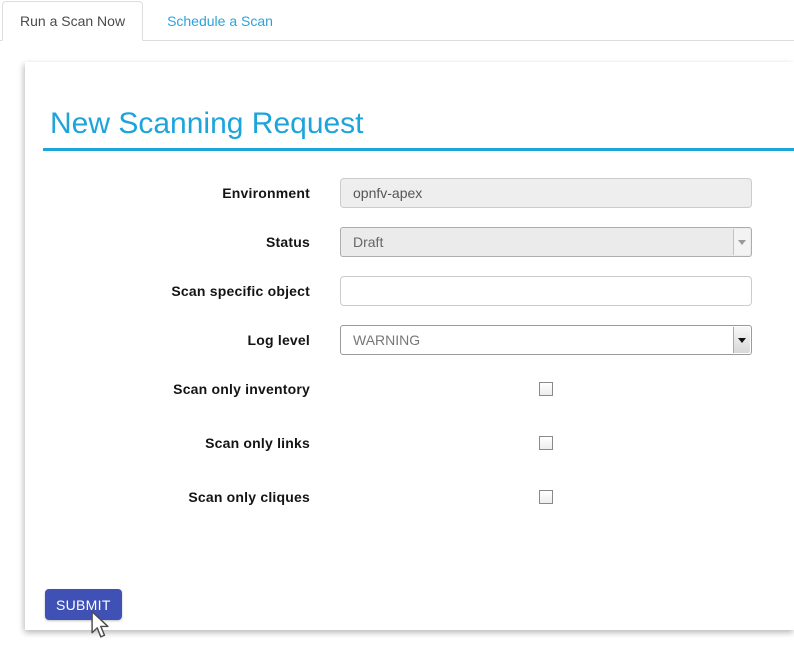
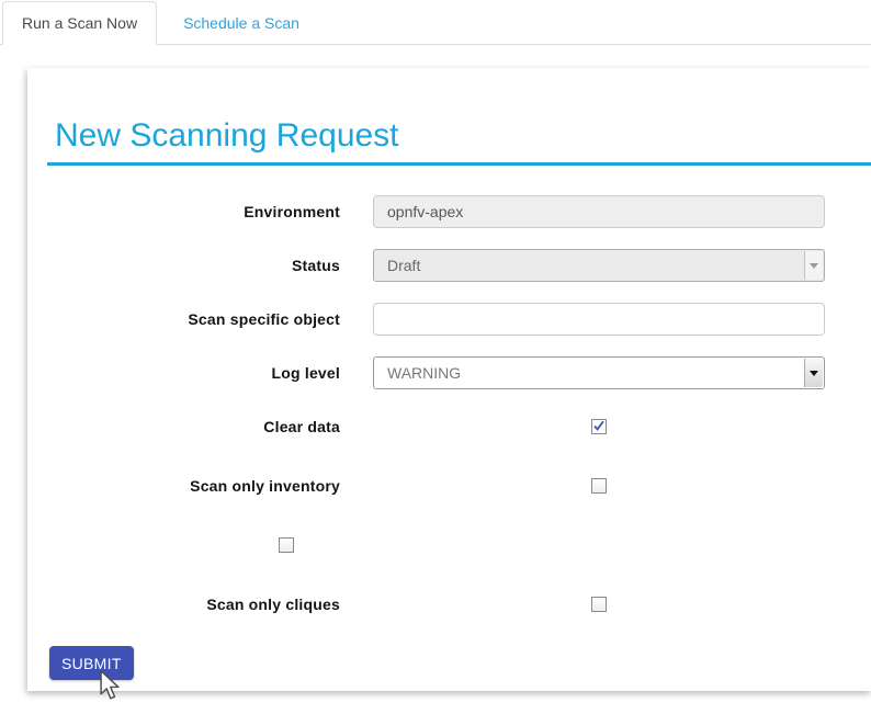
  Run a Scan Now
  Schedule a Scan
  New Scanning Request
  Environment
  opnfv-apex
  Status
  Draft
  Scan specific object
  Log level
  WARNING
+ Clear data
  Scan only inventory
- Scan only links
  Scan only cliques
  SUBMIT
